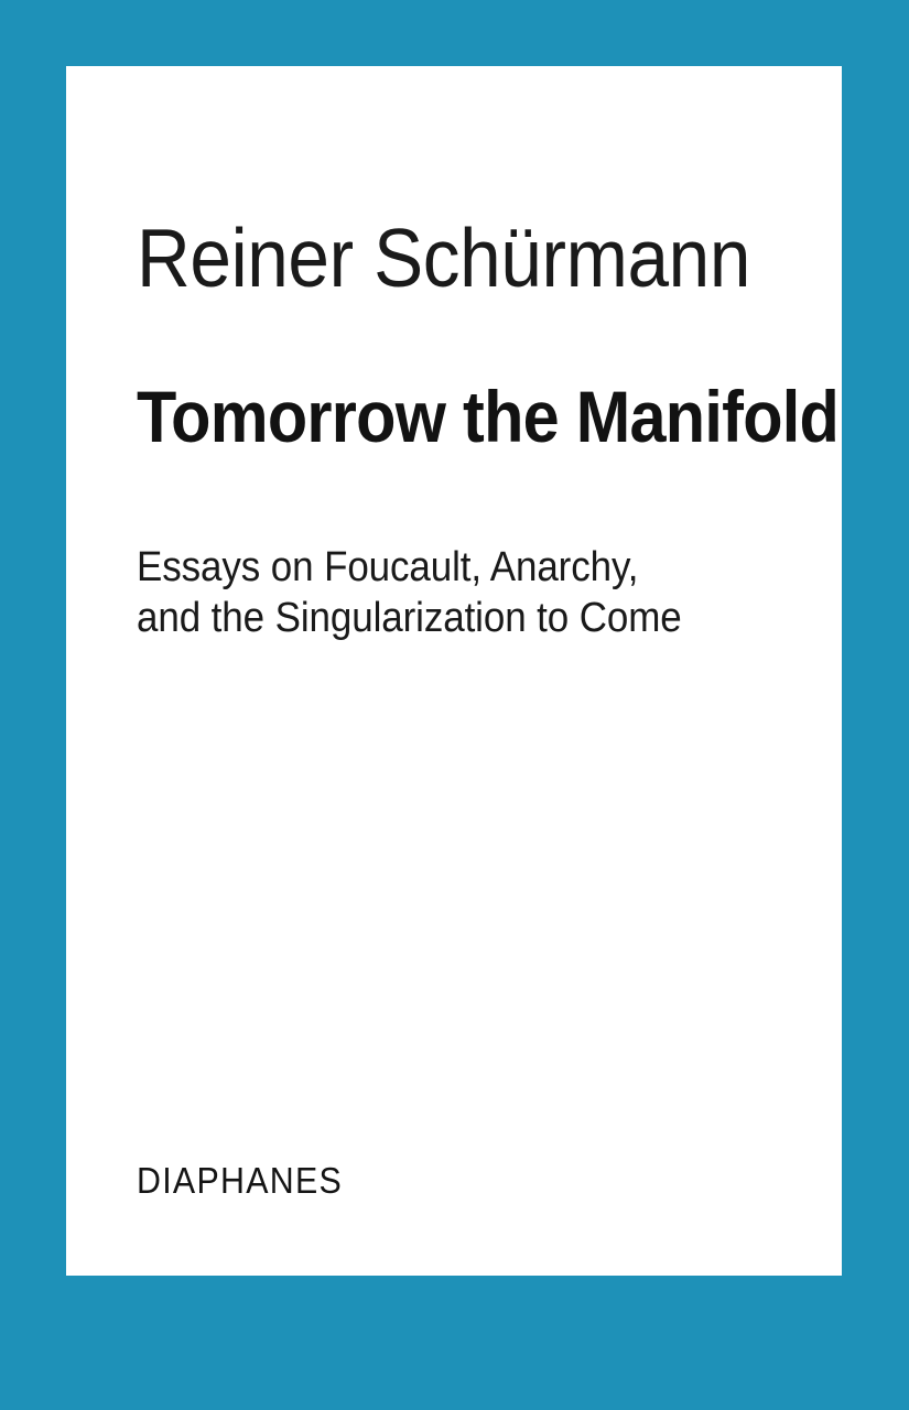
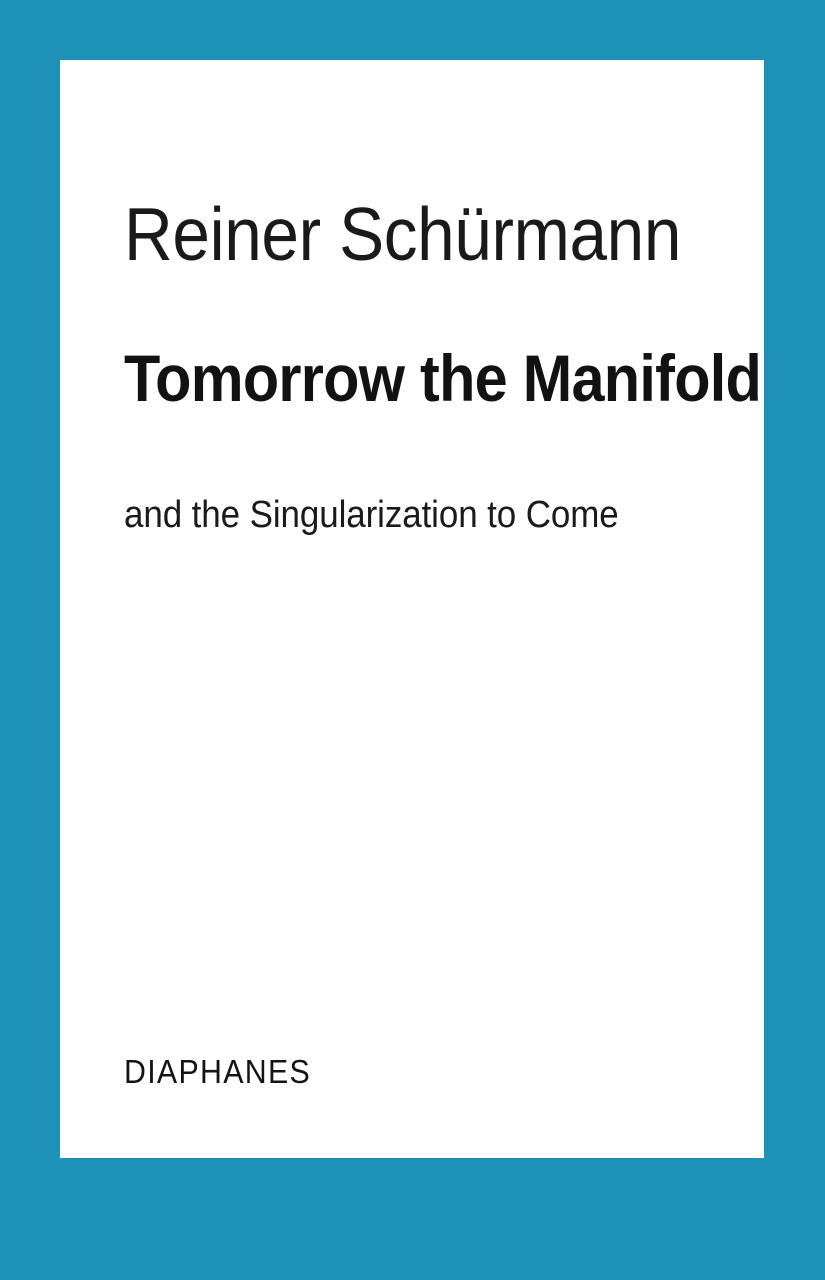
  Reiner Schürmann
  Tomorrow the Manifold
- Essays on Foucault, Anarchy,
  and the Singularization to Come
  DIAPHANES
